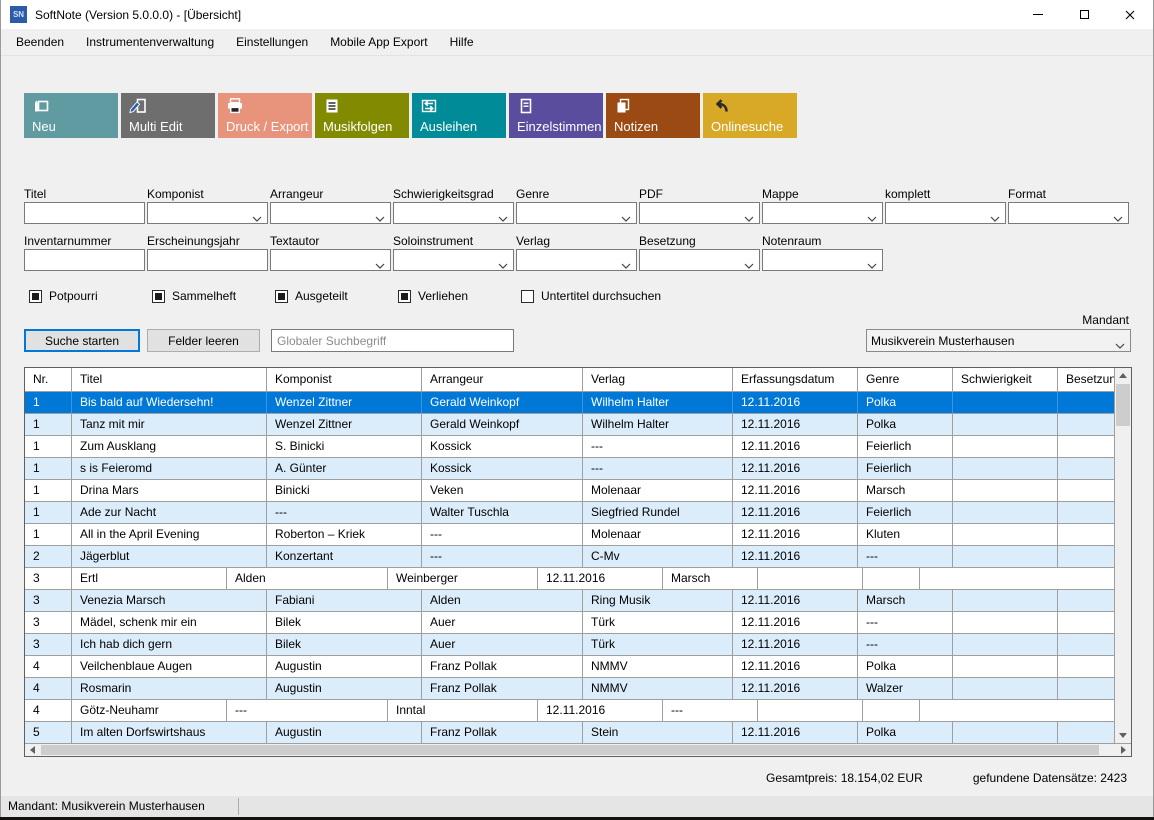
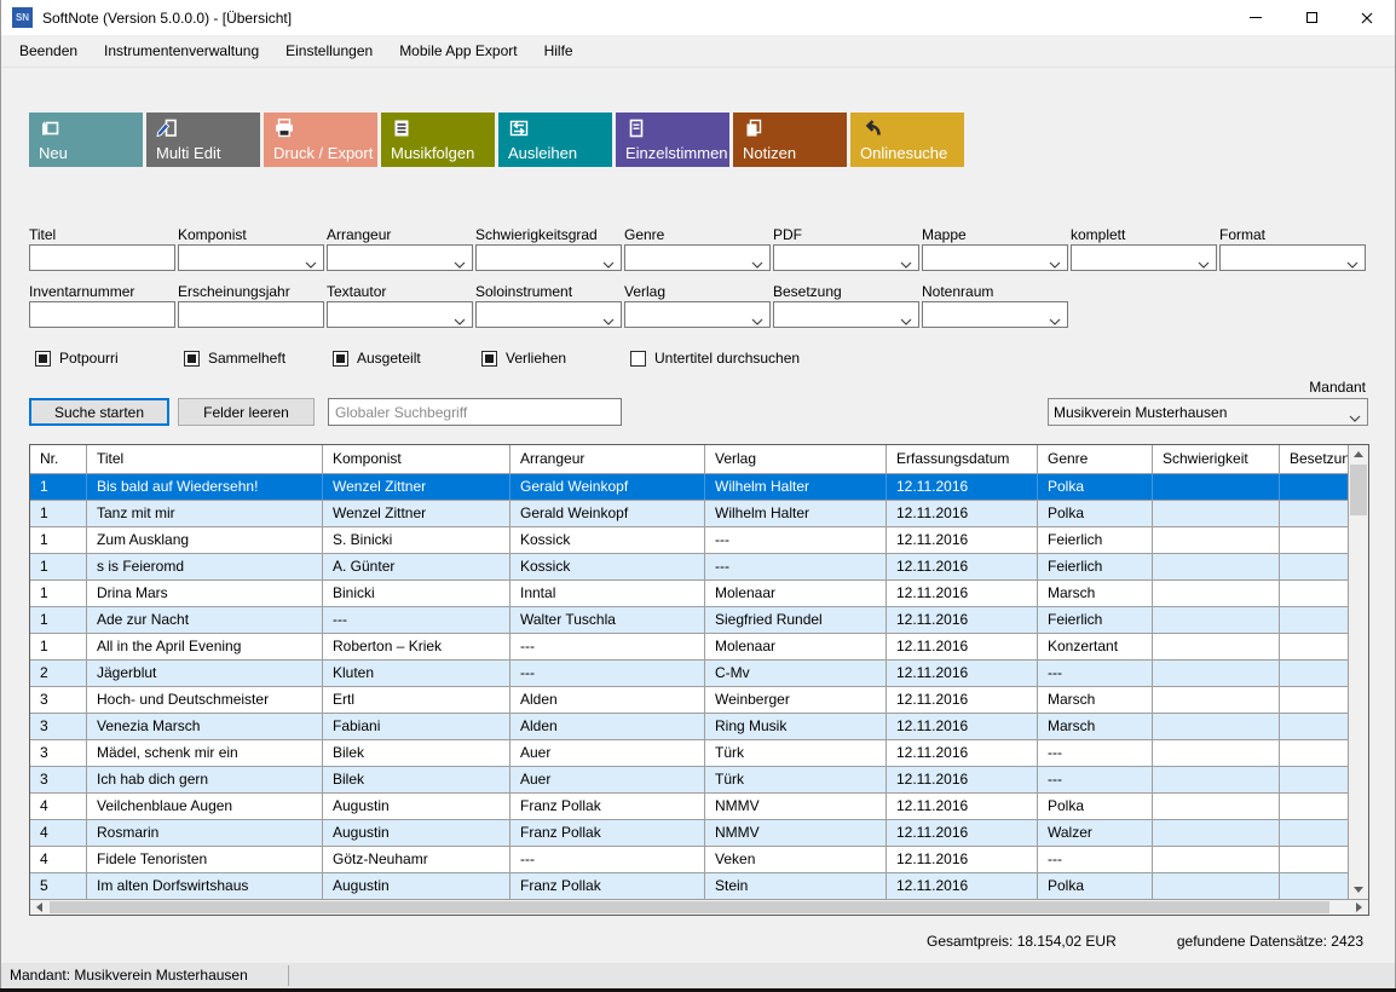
  SN
  SoftNote (Version 5.0.0.0) - [Übersicht]
  Beenden
  Instrumentenverwaltung
  Einstellungen
  Mobile App Export
  Hilfe
  Neu
  Multi Edit
  Druck / Export
  Musikfolgen
  Ausleihen
  Einzelstimmen
  Notizen
  Onlinesuche
  Titel
  Komponist
  Arrangeur
  Schwierigkeitsgrad
  Genre
  PDF
  Mappe
  komplett
  Format
  Inventarnummer
  Erscheinungsjahr
  Textautor
  Soloinstrument
  Verlag
  Besetzung
  Notenraum
  Potpourri
  Sammelheft
  Ausgeteilt
  Verliehen
  Untertitel durchsuchen
  Mandant
  Suche starten
  Felder leeren
  Globaler Suchbegriff
  Musikverein Musterhausen
  Nr.
  Titel
  Komponist
  Arrangeur
  Verlag
  Erfassungsdatum
  Genre
  Schwierigkeit
  Besetzun
  1
  Bis bald auf Wiedersehn!
  Wenzel Zittner
  Gerald Weinkopf
  Wilhelm Halter
  12.11.2016
  Polka
  1
  Tanz mit mir
  Wenzel Zittner
  Gerald Weinkopf
  Wilhelm Halter
  12.11.2016
  Polka
  1
  Zum Ausklang
  S. Binicki
  Kossick
  ---
  12.11.2016
  Feierlich
  1
  s is Feieromd
  A. Günter
  Kossick
  ---
  12.11.2016
  Feierlich
  1
  Drina Mars
  Binicki
- Veken
+ Inntal
  Molenaar
  12.11.2016
  Marsch
  1
  Ade zur Nacht
  ---
  Walter Tuschla
  Siegfried Rundel
  12.11.2016
  Feierlich
  1
  All in the April Evening
  Roberton – Kriek
  ---
  Molenaar
  12.11.2016
- Kluten
+ Konzertant
  2
  Jägerblut
- Konzertant
+ Kluten
  ---
  C-Mv
  12.11.2016
  ---
  3
+ Hoch- und Deutschmeister
  Ertl
  Alden
  Weinberger
  12.11.2016
  Marsch
  3
  Venezia Marsch
  Fabiani
  Alden
  Ring Musik
  12.11.2016
  Marsch
  3
  Mädel, schenk mir ein
  Bilek
  Auer
  Türk
  12.11.2016
  ---
  3
  Ich hab dich gern
  Bilek
  Auer
  Türk
  12.11.2016
  ---
  4
  Veilchenblaue Augen
  Augustin
  Franz Pollak
  NMMV
  12.11.2016
  Polka
  4
  Rosmarin
  Augustin
  Franz Pollak
  NMMV
  12.11.2016
  Walzer
  4
+ Fidele Tenoristen
  Götz-Neuhamr
  ---
- Inntal
+ Veken
  12.11.2016
  ---
  5
  Im alten Dorfswirtshaus
  Augustin
  Franz Pollak
  Stein
  12.11.2016
  Polka
  Gesamtpreis: 18.154,02 EUR
  gefundene Datensätze: 2423
  Mandant: Musikverein Musterhausen
